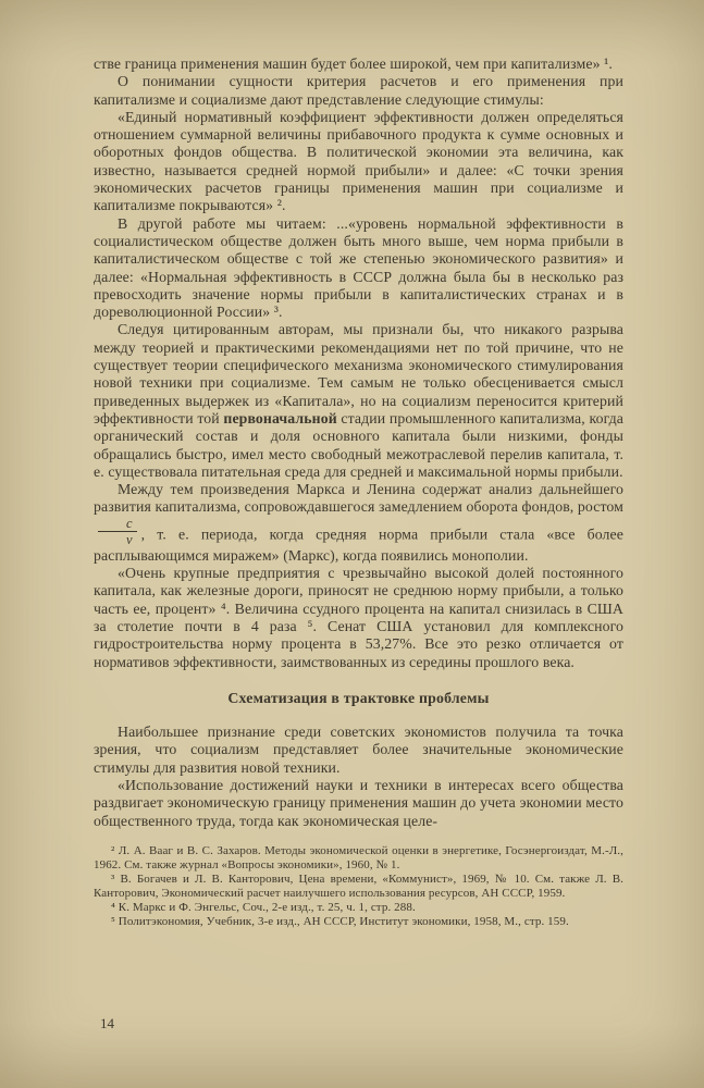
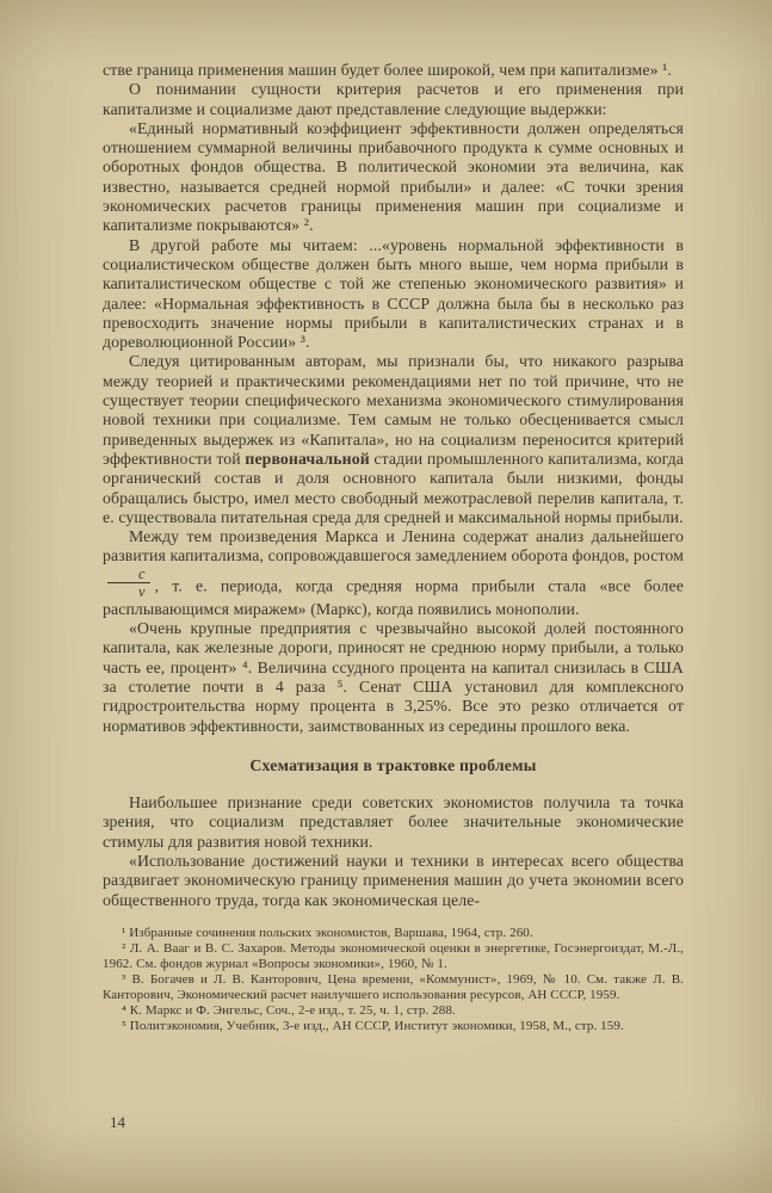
  стве граница применения машин будет более широкой, чем при капитализме» ¹.
- О понимании сущности критерия расчетов и его применения при капитализме и социализме дают представление следующие стимулы:
+ О понимании сущности критерия расчетов и его применения при капитализме и социализме дают представление следующие выдержки:
  «Единый нормативный коэффициент эффективности должен определяться отношением суммарной величины прибавочного продукта к сумме основных и оборотных фондов общества. В политической экономии эта величина, как известно, называется средней нормой прибыли» и далее: «С точки зрения экономических расчетов границы применения машин при социализме и капитализме покрываются» ².
  В другой работе мы читаем: ...«уровень нормальной эффективности в социалистическом обществе должен быть много выше, чем норма прибыли в капиталистическом обществе с той же степенью экономического развития» и далее: «Нормальная эффективность в СССР должна была бы в несколько раз превосходить значение нормы прибыли в капиталистических странах и в дореволюционной России» ³.
  Следуя цитированным авторам, мы признали бы, что никакого разрыва между теорией и практическими рекомендациями нет по той причине, что не существует теории специфического механизма экономического стимулирования новой техники при социализме. Тем самым не только обесценивается смысл приведенных выдержек из «Капитала», но на социализм переносится критерий эффективности той первоначальной стадии промышленного капитализма, когда органический состав и доля основного капитала были низкими, фонды обращались быстро, имел место свободный межотраслевой перелив капитала, т. е. существовала питательная среда для средней и максимальной нормы прибыли.
  Между тем произведения Маркса и Ленина содержат анализ дальнейшего развития капитализма, сопровождавшегося замедлением оборота фондов, ростом
  c
  v
  , т. е. периода, когда средняя норма прибыли стала «все более расплывающимся миражем» (Маркс), когда появились монополии.
- «Очень крупные предприятия с чрезвычайно высокой долей постоянного капитала, как железные дороги, приносят не среднюю норму прибыли, а только часть ее, процент» ⁴. Величина ссудного процента на капитал снизилась в США за столетие почти в 4 раза ⁵. Сенат США установил для комплексного гидростроительства норму процента в 53,27%. Все это резко отличается от нормативов эффективности, заимствованных из середины прошлого века.
+ «Очень крупные предприятия с чрезвычайно высокой долей постоянного капитала, как железные дороги, приносят не среднюю норму прибыли, а только часть ее, процент» ⁴. Величина ссудного процента на капитал снизилась в США за столетие почти в 4 раза ⁵. Сенат США установил для комплексного гидростроительства норму процента в 3,25%. Все это резко отличается от нормативов эффективности, заимствованных из середины прошлого века.
  Схематизация в трактовке проблемы
  Наибольшее признание среди советских экономистов получила та точка зрения, что социализм представляет более значительные экономические стимулы для развития новой техники.
- «Использование достижений науки и техники в интересах всего общества раздвигает экономическую границу применения машин до учета экономии место общественного труда, тогда как экономическая целе-
+ «Использование достижений науки и техники в интересах всего общества раздвигает экономическую границу применения машин до учета экономии всего общественного труда, тогда как экономическая целе-
+ ¹ Избранные сочинения польских экономистов, Варшава, 1964, стр. 260.
- ² Л. А. Вааг и В. С. Захаров. Методы экономической оценки в энергетике, Госэнергоиздат, М.-Л., 1962. См. также журнал «Вопросы экономики», 1960, № 1.
+ ² Л. А. Вааг и В. С. Захаров. Методы экономической оценки в энергетике, Госэнергоиздат, М.-Л., 1962. См. фондов журнал «Вопросы экономики», 1960, № 1.
  ³ В. Богачев и Л. В. Канторович, Цена времени, «Коммунист», 1969, № 10. См. также Л. В. Канторович, Экономический расчет наилучшего использования ресурсов, АН СССР, 1959.
  ⁴ К. Маркс и Ф. Энгельс, Соч., 2-е изд., т. 25, ч. 1, стр. 288.
  ⁵ Политэкономия, Учебник, 3-е изд., АН СССР, Институт экономики, 1958, М., стр. 159.
  14
